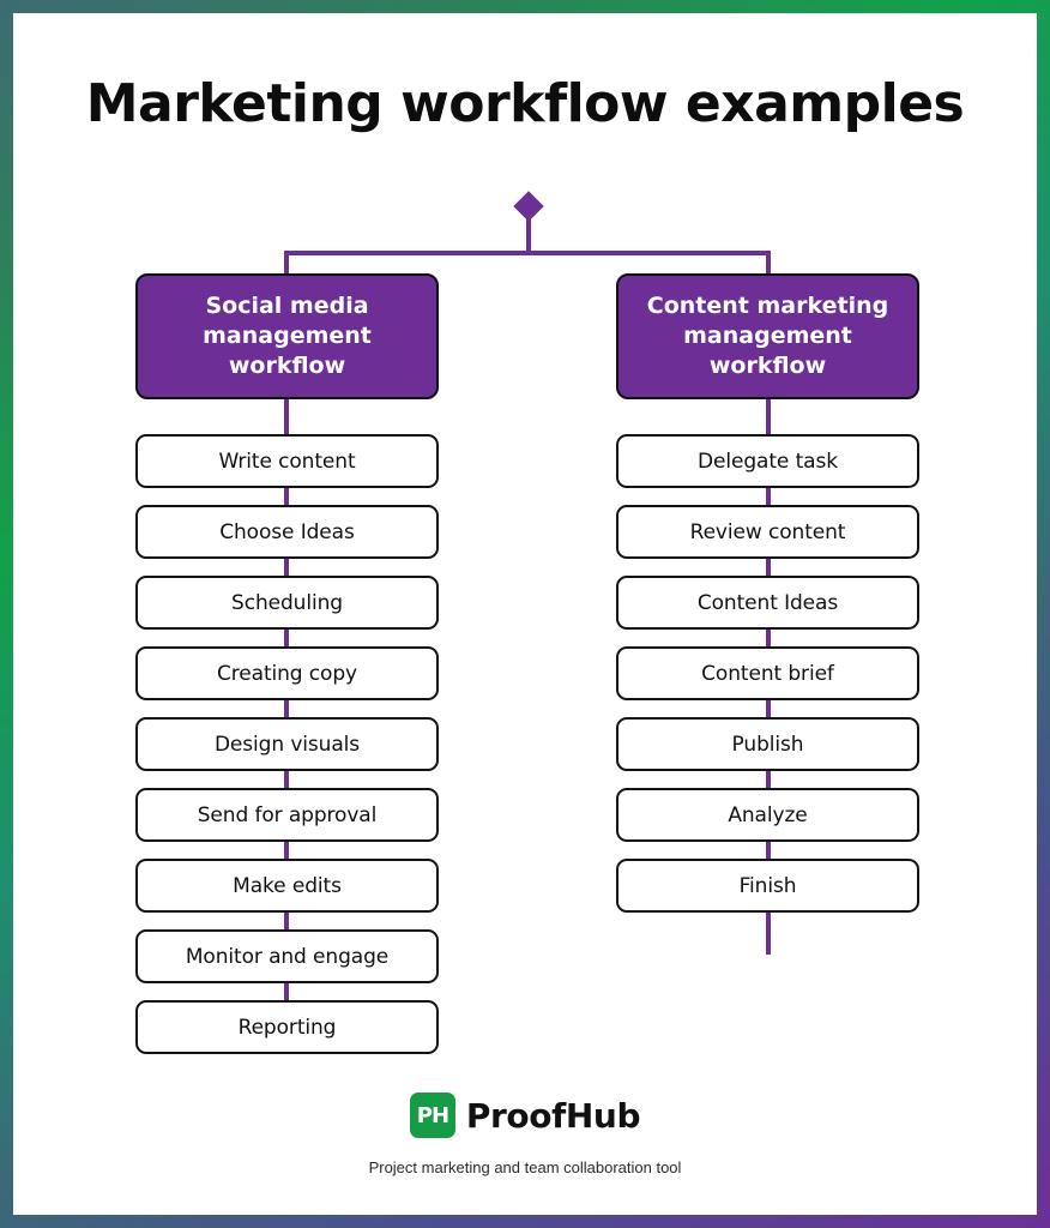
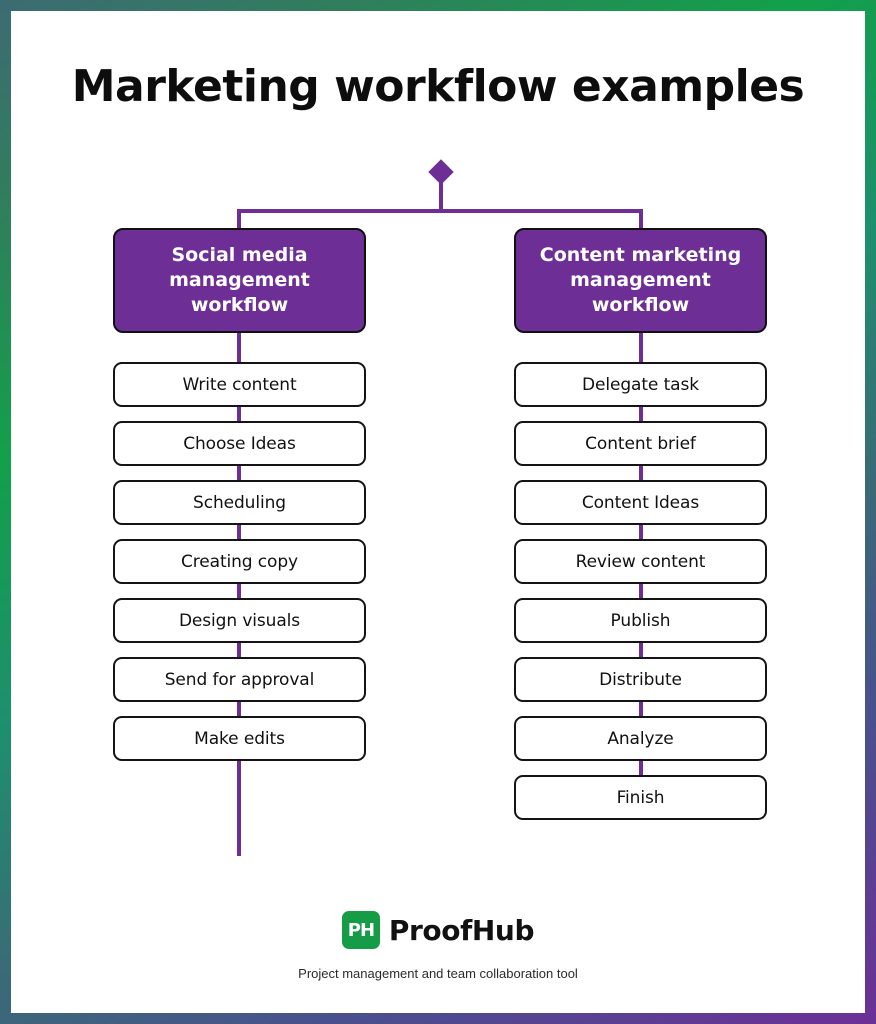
  Marketing workflow examples
  Social media management workflow
  Write content
  Choose Ideas
  Scheduling
  Creating copy
  Design visuals
  Send for approval
  Make edits
- Monitor and engage
- Reporting
  Content marketing management workflow
  Delegate task
- Review content
+ Content brief
  Content Ideas
- Content brief
+ Review content
  Publish
+ Distribute
  Analyze
  Finish
  PH
  ProofHub
- Project marketing and team collaboration tool
+ Project management and team collaboration tool
